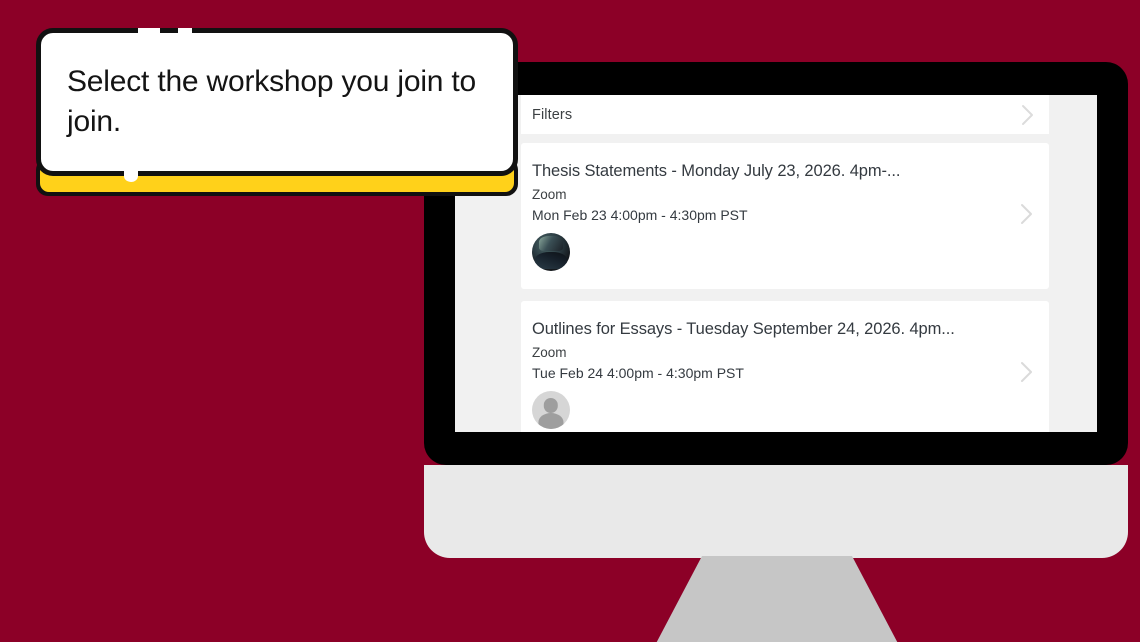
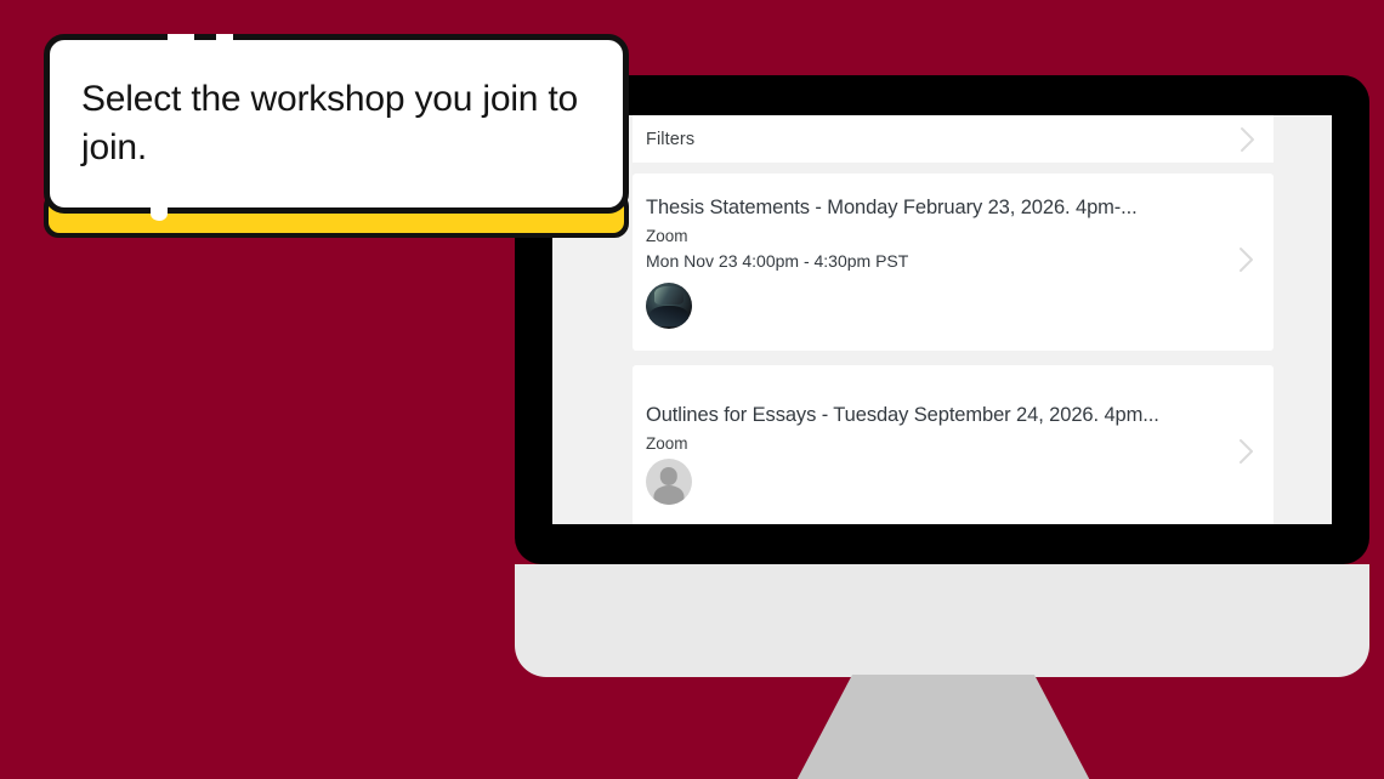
  Filters
- Thesis Statements - Monday July 23, 2026. 4pm-...
+ Thesis Statements - Monday February 23, 2026. 4pm-...
  Zoom
- Mon Feb 23 4:00pm - 4:30pm PST
+ Mon Nov 23 4:00pm - 4:30pm PST
  Outlines for Essays - Tuesday September 24, 2026. 4pm...
  Zoom
- Tue Feb 24 4:00pm - 4:30pm PST
  Select the workshop you join to join.
